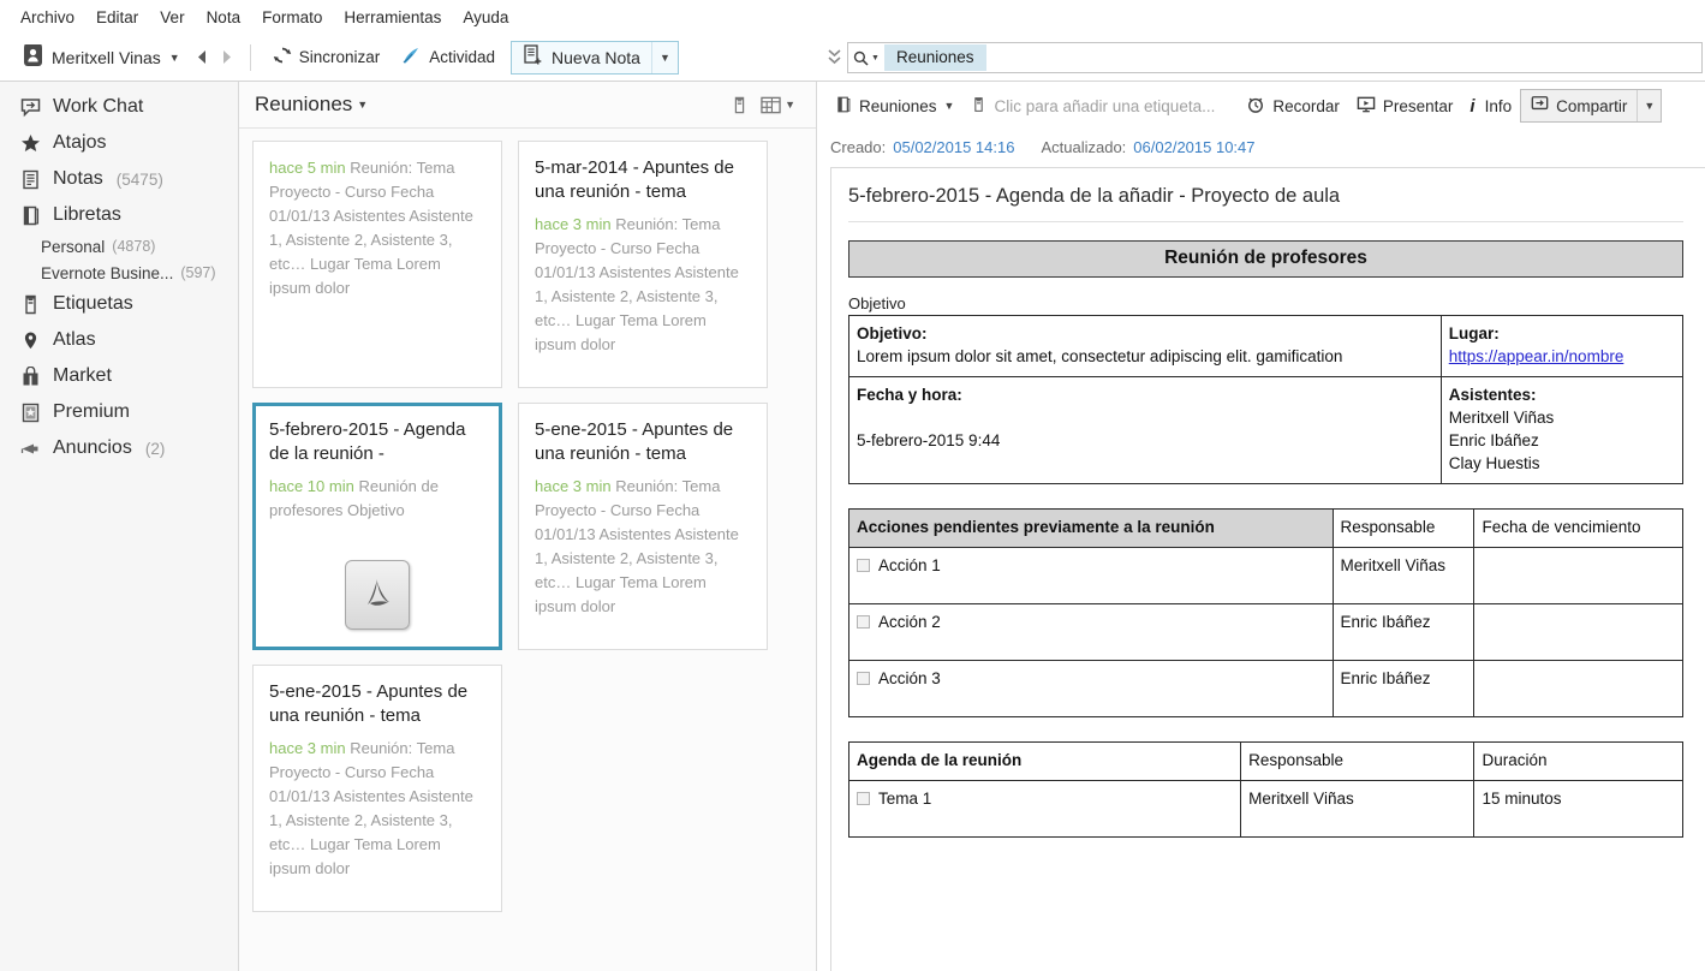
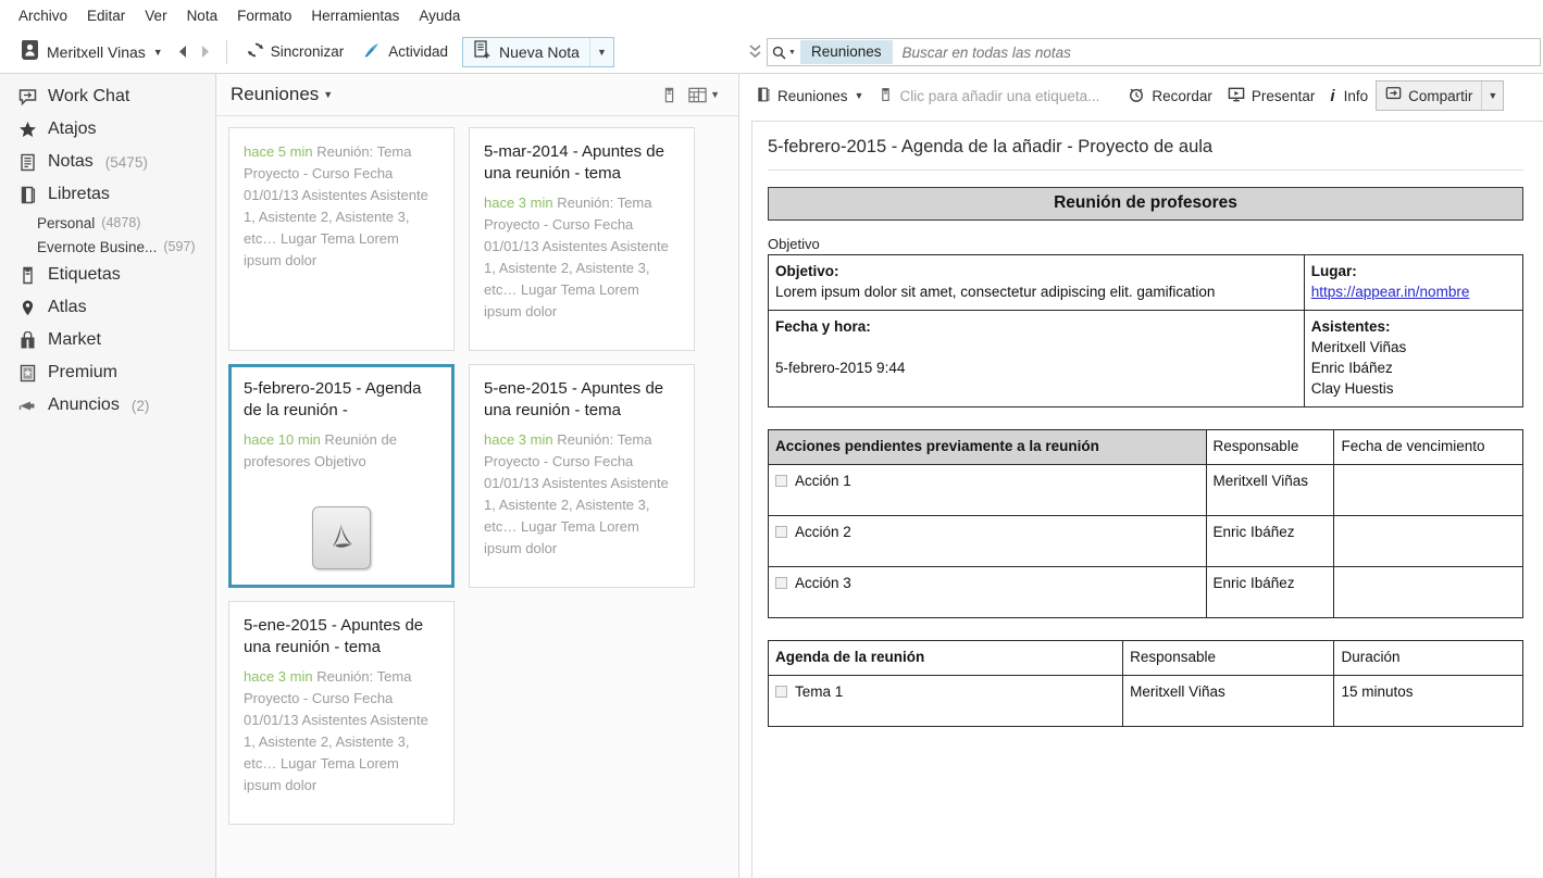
  Archivo
  Editar
  Ver
  Nota
  Formato
  Herramientas
  Ayuda
  Meritxell Vinas
  ▼
  Sincronizar
  Actividad
  Nueva Nota
  ▼
  Reuniones
+ Buscar en todas las notas
  Work Chat
  Atajos
  Notas
  (5475)
  Libretas
  Personal
  (4878)
  Evernote Busine...
  (597)
  Etiquetas
  Atlas
  Market
  Premium
  Anuncios
  (2)
  Reuniones
  ▼
  ▼
  hace 5 min Reunión: Tema Proyecto - Curso Fecha 01/01/13 Asistentes Asistente 1, Asistente 2, Asistente 3, etc… Lugar Tema Lorem ipsum dolor
  5-mar-2014 - Apuntes de una reunión - tema
  hace 3 min Reunión: Tema Proyecto - Curso Fecha 01/01/13 Asistentes Asistente 1, Asistente 2, Asistente 3, etc… Lugar Tema Lorem ipsum dolor
  5-febrero-2015 - Agenda de la reunión -
  hace 10 min Reunión de profesores Objetivo
  5-ene-2015 - Apuntes de una reunión - tema
  hace 3 min Reunión: Tema Proyecto - Curso Fecha 01/01/13 Asistentes Asistente 1, Asistente 2, Asistente 3, etc… Lugar Tema Lorem ipsum dolor
  5-ene-2015 - Apuntes de una reunión - tema
  hace 3 min Reunión: Tema Proyecto - Curso Fecha 01/01/13 Asistentes Asistente 1, Asistente 2, Asistente 3, etc… Lugar Tema Lorem ipsum dolor
  Reuniones
  ▼
  Clic para añadir una etiqueta...
  Recordar
  Presentar
  i
  Info
  Compartir
  ▼
- Creado:
- 05/02/2015 14:16
- Actualizado:
- 06/02/2015 10:47
  5-febrero-2015 - Agenda de la añadir - Proyecto de aula
  Reunión de profesores
  Objetivo
  Objetivo: Lorem ipsum dolor sit amet, consectetur adipiscing elit. gamification	Lugar: https://appear.in/nombre
  Fecha y hora: 5-febrero-2015 9:44	Asistentes: Meritxell Viñas Enric Ibáñez Clay Huestis
  Acciones pendientes previamente a la reunión	Responsable	Fecha de vencimiento
  Acción 1	Meritxell Viñas
  Acción 2	Enric Ibáñez
  Acción 3	Enric Ibáñez
  Agenda de la reunión	Responsable	Duración
  Tema 1	Meritxell Viñas	15 minutos
